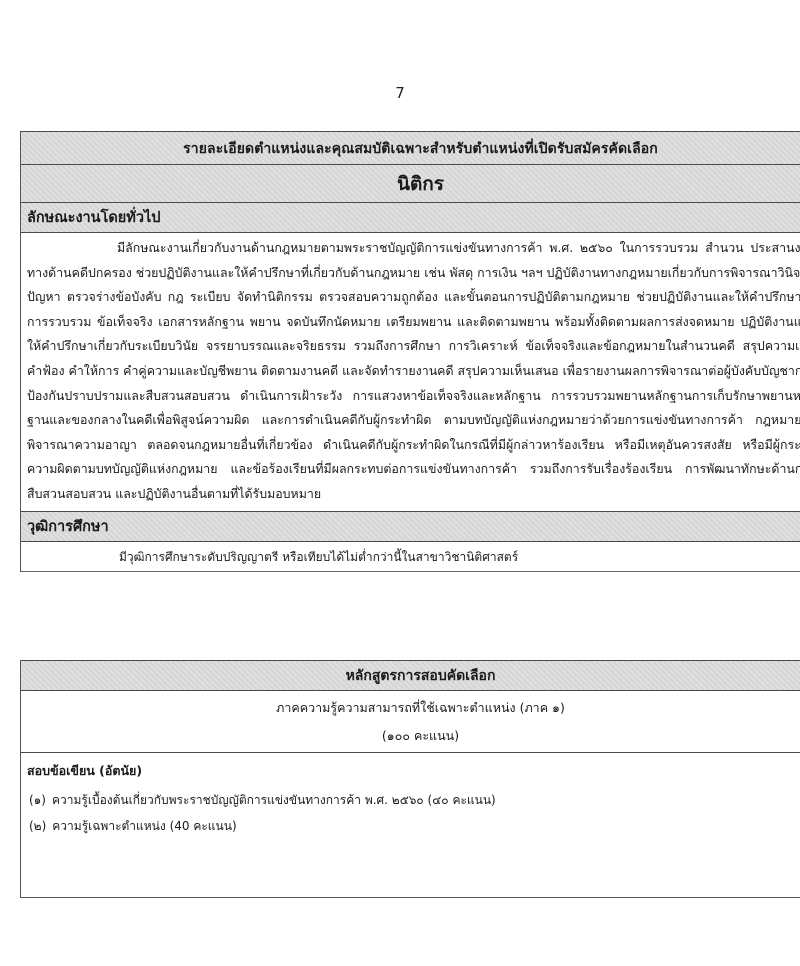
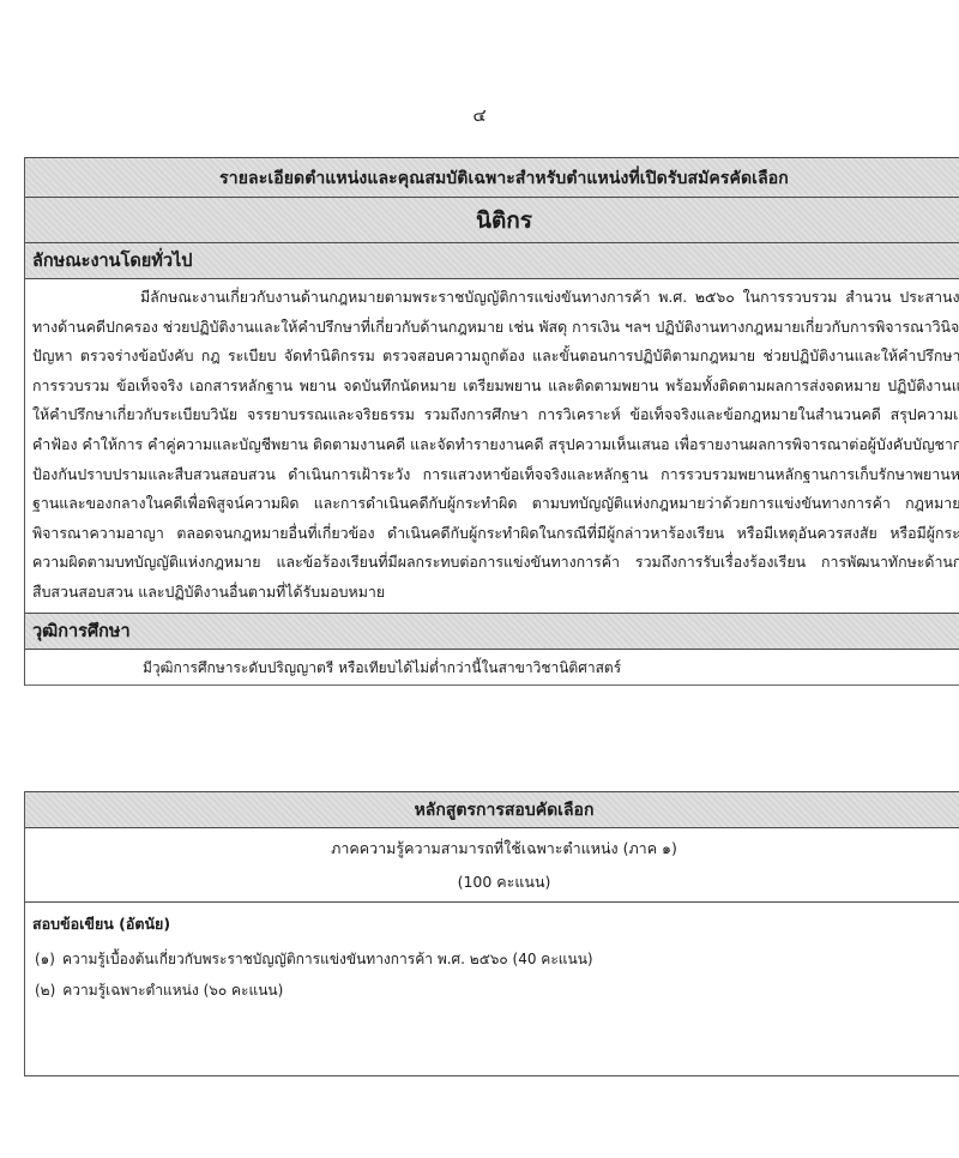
- 7
+ ๔
  รายละเอียดตำแหน่งและคุณสมบัติเฉพาะสำหรับตำแหน่งที่เปิดรับสมัครคัดเลือก
  นิติกร
  ลักษณะงานโดยทั่วไป
  มีลักษณะงานเกี่ยวกับงานด้านกฎหมายตามพระราชบัญญัติการแข่งขันทางการค้า พ.ศ. ๒๕๖๐ ในการรวบรวม สำนวน ประสานงทางด้านคดีปกครอง ช่วยปฏิบัติงานและให้คำปรึกษาที่เกี่ยวกับด้านกฎหมาย เช่น พัสดุ การเงิน ฯลฯ ปฏิบัติงานทางกฎหมายเกี่ยวกับการพิจารณาวินิจปัญหา ตรวจร่างข้อบังคับ กฎ ระเบียบ จัดทำนิติกรรม ตรวจสอบความถูกต้อง และขั้นตอนการปฏิบัติตามกฎหมาย ช่วยปฏิบัติงานและให้คำปรึกษาการรวบรวม ข้อเท็จจริง เอกสารหลักฐาน พยาน จดบันทึกนัดหมาย เตรียมพยาน และติดตามพยาน พร้อมทั้งติดตามผลการส่งจดหมาย ปฏิบัติงานแให้คำปรึกษาเกี่ยวกับระเบียบวินัย จรรยาบรรณและจริยธรรม รวมถึงการศึกษา การวิเคราะห์ ข้อเท็จจริงและข้อกฎหมายในสำนวนคดี สรุปความเ คำฟ้อง คำให้การ คำคู่ความและบัญชีพยาน ติดตามงานคดี และจัดทำรายงานคดี สรุปความเห็นเสนอ เพื่อรายงานผลการพิจารณาต่อผู้บังคับบัญชากป้องกันปราบปรามและสืบสวนสอบสวน ดำเนินการเฝ้าระวัง การแสวงหาข้อเท็จจริงและหลักฐาน การรวบรวมพยานหลักฐานการเก็บรักษาพยานหฐานและของกลางในคดีเพื่อพิสูจน์ความผิด และการดำเนินคดีกับผู้กระทำผิด ตามบทบัญญัติแห่งกฎหมายว่าด้วยการแข่งขันทางการค้า กฎหมายพิจารณาความอาญา ตลอดจนกฎหมายอื่นที่เกี่ยวข้อง ดำเนินคดีกับผู้กระทำผิดในกรณีที่มีผู้กล่าวหาร้องเรียน หรือมีเหตุอันควรสงสัย หรือมีผู้กระความผิดตามบทบัญญัติแห่งกฎหมาย และข้อร้องเรียนที่มีผลกระทบต่อการแข่งขันทางการค้า รวมถึงการรับเรื่องร้องเรียน การพัฒนาทักษะด้านกสืบสวนสอบสวน และปฏิบัติงานอื่นตามที่ได้รับมอบหมาย
  วุฒิการศึกษา
  มีวุฒิการศึกษาระดับปริญญาตรี หรือเทียบได้ไม่ต่ำกว่านี้ในสาขาวิชานิติศาสตร์
  หลักสูตรการสอบคัดเลือก
  ภาคความรู้ความสามารถที่ใช้เฉพาะตำแหน่ง (ภาค ๑)
- (๑๐๐ คะแนน)
+ (100 คะแนน)
  สอบข้อเขียน (อัตนัย)
- (๑) ความรู้เบื้องต้นเกี่ยวกับพระราชบัญญัติการแข่งขันทางการค้า พ.ศ. ๒๕๖๐ (๔๐ คะแนน)
+ (๑) ความรู้เบื้องต้นเกี่ยวกับพระราชบัญญัติการแข่งขันทางการค้า พ.ศ. ๒๕๖๐ (40 คะแนน)
- (๒) ความรู้เฉพาะตำแหน่ง (40 คะแนน)
+ (๒) ความรู้เฉพาะตำแหน่ง (๖๐ คะแนน)
